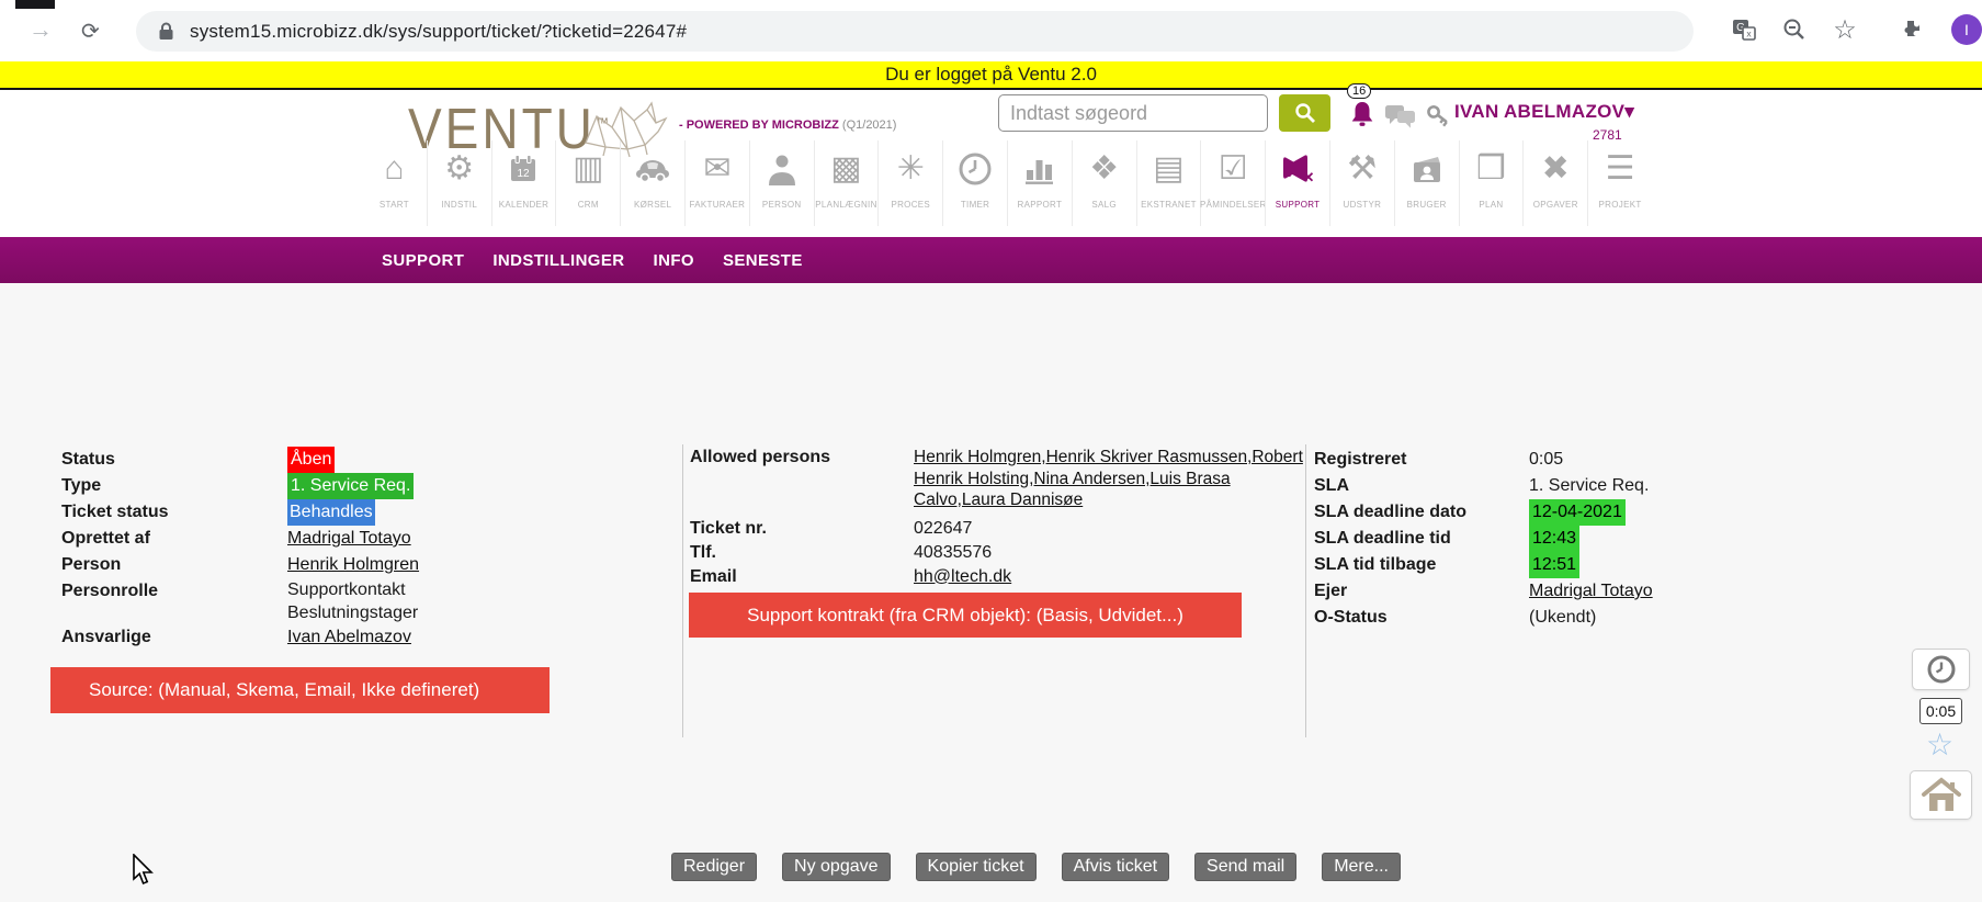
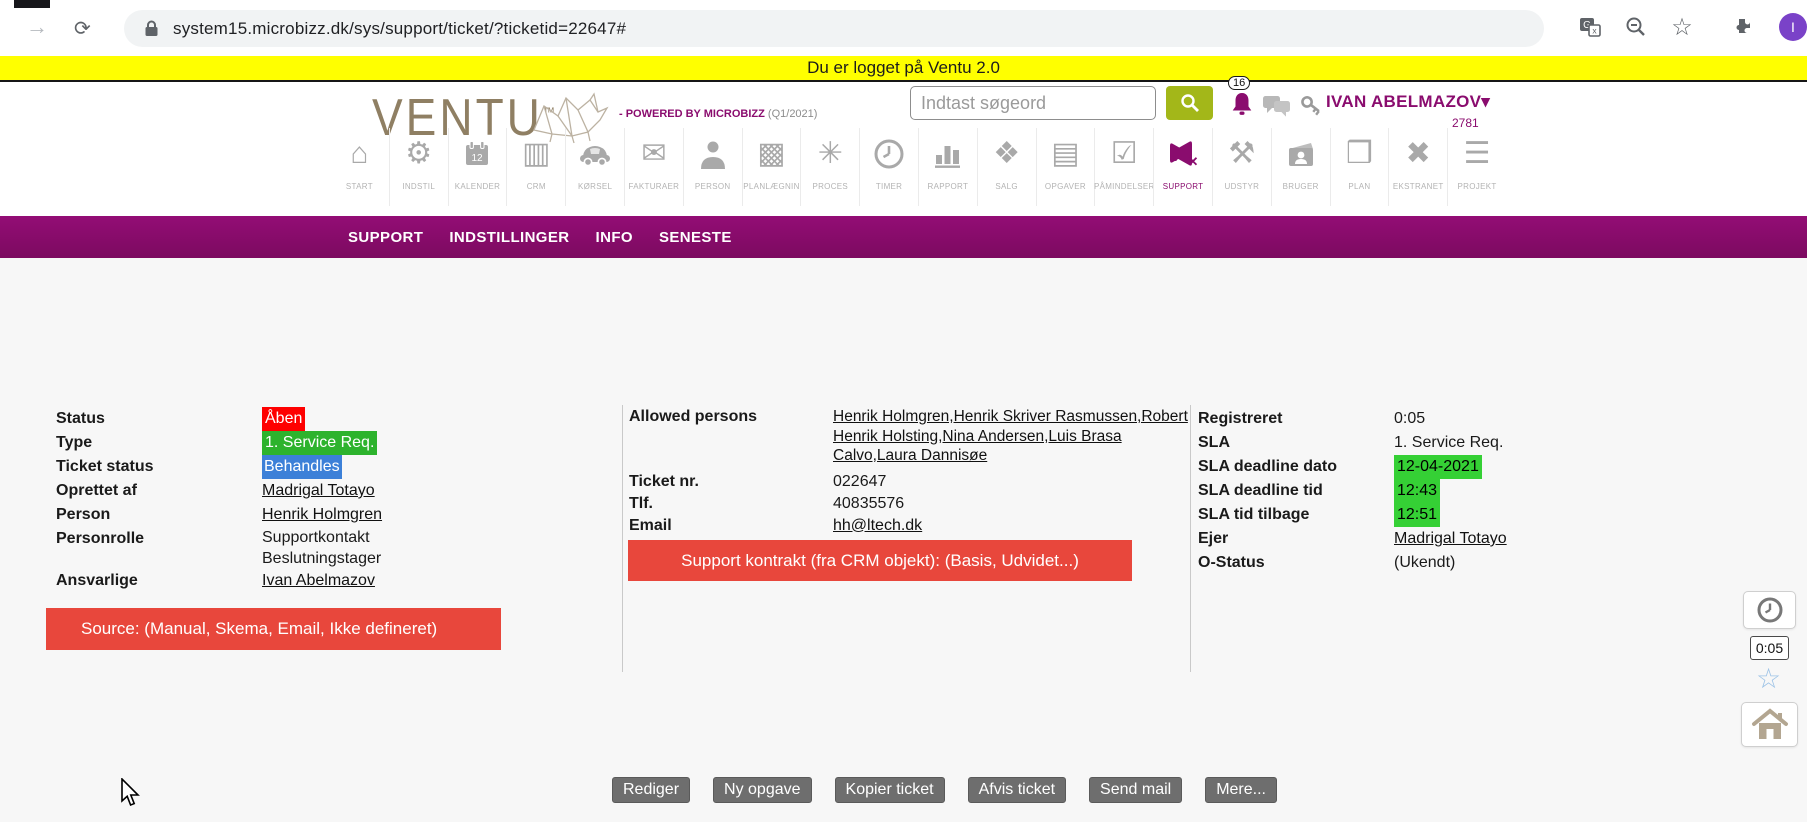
  →
  ⟳
  system15.microbizz.dk/sys/support/ticket/?ticketid=22647#
  G
  x
  ☆
  I
  Du er logget på Ventu 2.0
  VENTU™
  - POWERED BY MICROBIZZ (Q1/2021)
  Indtast søgeord
  16
  IVAN ABELMAZOV▾
  2781
  ⌂
  START
  ⚙
  INDSTIL
  12
  KALENDER
  ▥
  CRM
  KØRSEL
  ✉
  FAKTURAER
  PERSON
  ▩
  PLANLÆGNIN
  ✳
  PROCES
  TIMER
  RAPPORT
  ❖
  SALG
  ▤
- EKSTRANET
+ OPGAVER
  ☑
  PÅMINDELSER
  ✕
  SUPPORT
  ⚒
  UDSTYR
  BRUGER
  ❒
  PLAN
  ✖
- OPGAVER
+ EKSTRANET
  ☰
  PROJEKT
  SUPPORT
  INDSTILLINGER
  INFO
  SENESTE
  Status
  Åben
  Type
  1. Service Req.
  Ticket status
  Behandles
  Oprettet af
  Madrigal Totayo
  Person
  Henrik Holmgren
  Personrolle
  Supportkontakt
  Beslutningstager
  Ansvarlige
  Ivan Abelmazov
  Allowed persons
  Henrik Holmgren,Henrik Skriver Rasmussen,Robert Henrik Holsting,Nina Andersen,Luis Brasa Calvo,Laura Dannisøe
  Ticket nr.
  022647
  Tlf.
  40835576
  Email
  hh@ltech.dk
  Registreret
  0:05
  SLA
  1. Service Req.
  SLA deadline dato
  12-04-2021
  SLA deadline tid
  12:43
  SLA tid tilbage
  12:51
  Ejer
  Madrigal Totayo
  O-Status
  (Ukendt)
  Support kontrakt (fra CRM objekt): (Basis, Udvidet...)
  Source: (Manual, Skema, Email, Ikke defineret)
  Rediger
  Ny opgave
  Kopier ticket
  Afvis ticket
  Send mail
  Mere...
  0:05
  ☆
